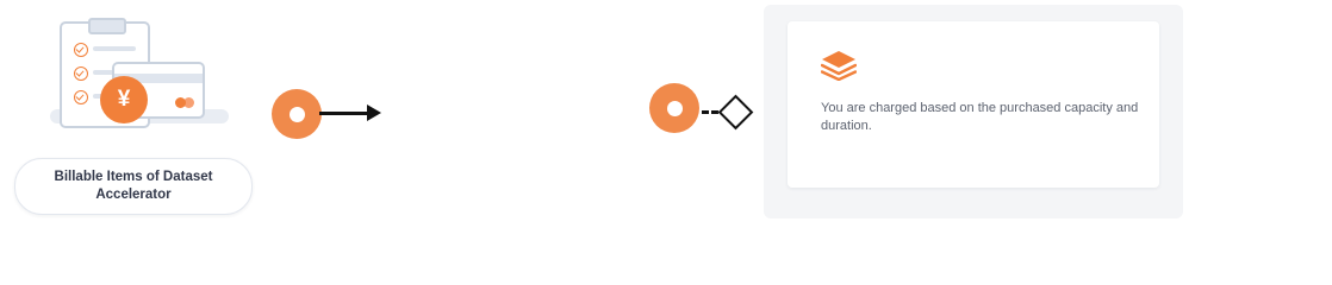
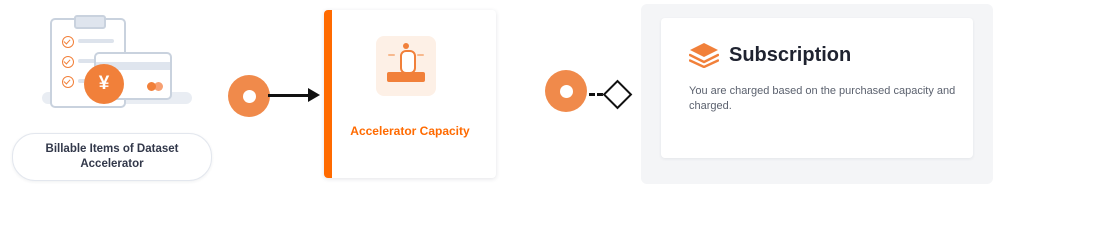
  ¥
  Billable Items of Dataset
  Accelerator
+ Accelerator Capacity
+ Subscription
- You are charged based on the purchased capacity and duration.
+ You are charged based on the purchased capacity and charged.
